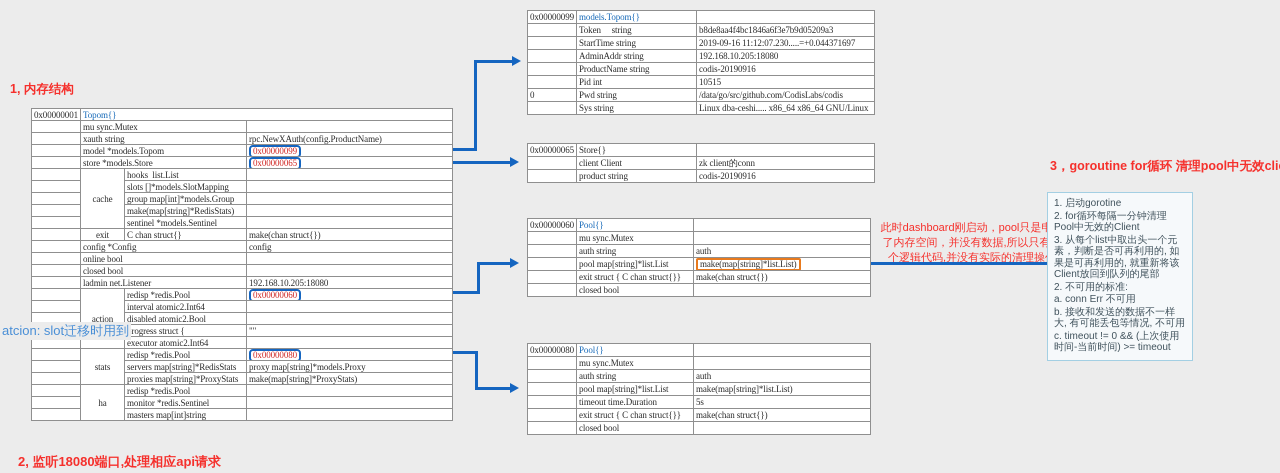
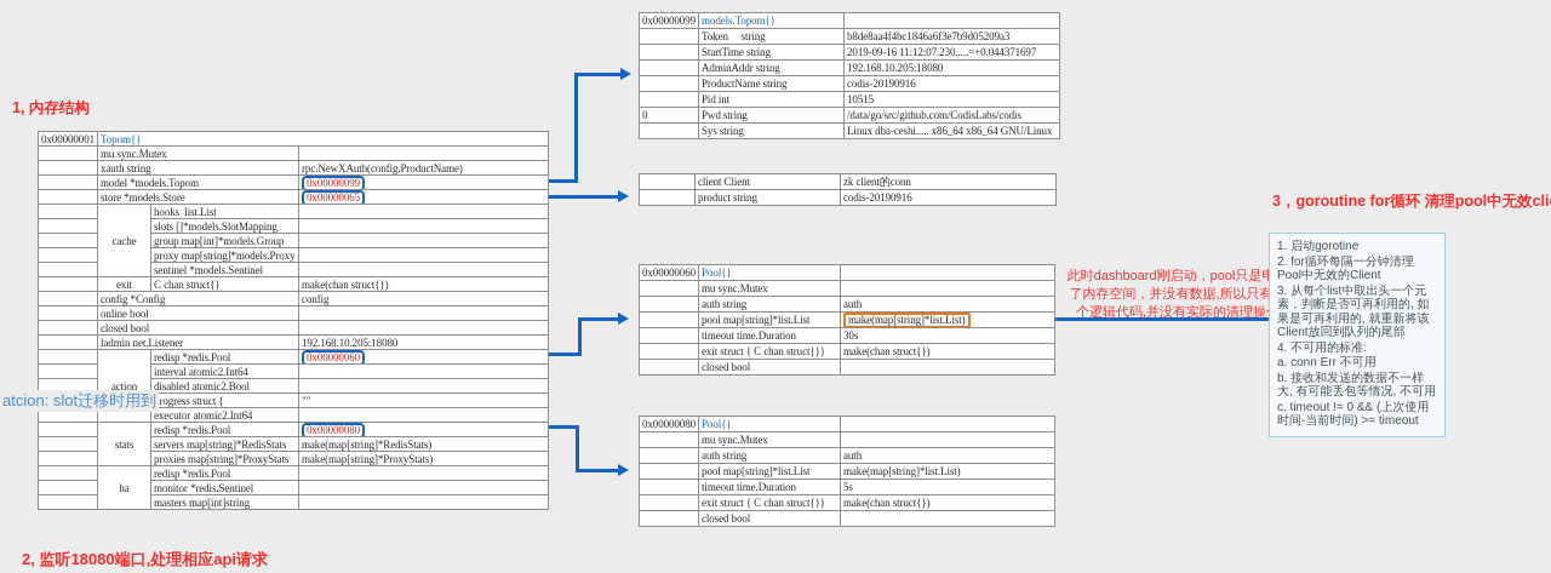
  1, 内存结构
  2, 监听18080端口,处理相应api请求
  3，goroutine for循环 清理pool中无效cli
  atcion: slot迁移时用到
  此时dashboard刚启动，pool只是了内存空间，并没有数据,所以只有个逻辑代码,并没有实际的清理操
  1. 启动gorotine
  2. for循环每隔一分钟清理Pool中无效的Client
  3. 从每个list中取出头一个元素，判断是否可再利用的, 如果是可再利用的, 就重新将该Client放回到队列的尾部
- 2. 不可用的标准:
+ 4. 不可用的标准:
  a. conn Err 不可用
  b. 接收和发送的数据不一样大, 有可能丢包等情况, 不可用
  c. timeout != 0 && (上次使用时间-当前时间) >= timeout
  0x00000001	Topom{}
  	mu sync.Mutex
  	xauth string	rpc.NewXAuth(config.ProductName)
  	model *models.Topom	0x00000099
  	store *models.Store	0x00000065
  	cache	hooks list.List
  	slots []*models.SlotMapping
  	group map[int]*models.Group
- 	make(map[string]*RedisStats)
+ 	proxy map[string]*models.Proxy
  	sentinel *models.Sentinel
  	exit	C chan struct{}	make(chan struct{})
  	config *Config	config
  	online bool
  	closed bool
  	ladmin net.Listener	192.168.10.205:18080
  	action	redisp *redis.Pool	0x00000060
  	interval atomic2.Int64
  	disabled atomic2.Bool
  	rogress struct {	""
  	executor atomic2.Int64
  	stats	redisp *redis.Pool	0x00000080
- 	servers map[string]*RedisStats	proxy map[string]*models.Proxy
+ 	servers map[string]*RedisStats	make(map[string]*RedisStats)
  	proxies map[string]*ProxyStats	make(map[string]*ProxyStats)
  	ha	redisp *redis.Pool
  	monitor *redis.Sentinel
  	masters map[int]string
  0x00000099	models.Topom{}
  	Token string	b8de8aa4f4bc1846a6f3e7b9d05209a3
  	StartTime string	2019-09-16 11:12:07.230.....=+0.044371697
  	AdminAddr string	192.168.10.205:18080
  	ProductName string	codis-20190916
  	Pid int	10515
  0	Pwd string	/data/go/src/github.com/CodisLabs/codis
  	Sys string	Linux dba-ceshi..... x86_64 x86_64 GNU/Linux
- 0x00000065	Store{}
  	client Client	zk client的conn
  	product string	codis-20190916
  0x00000060	Pool{}
  	mu sync.Mutex
  	auth string	auth
  	pool map[string]*list.List	make(map[string]*list.List)
+ 	timeout time.Duration	30s
  	exit struct { C chan struct{}}	make(chan struct{})
  	closed bool
  0x00000080	Pool{}
  	mu sync.Mutex
  	auth string	auth
  	pool map[string]*list.List	make(map[string]*list.List)
  	timeout time.Duration	5s
  	exit struct { C chan struct{}}	make(chan struct{})
  	closed bool
